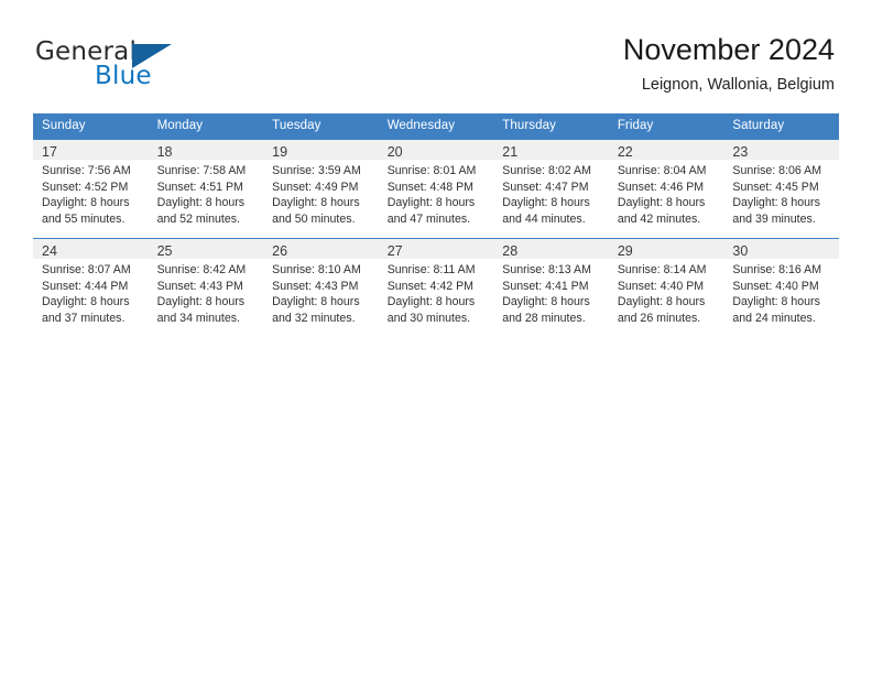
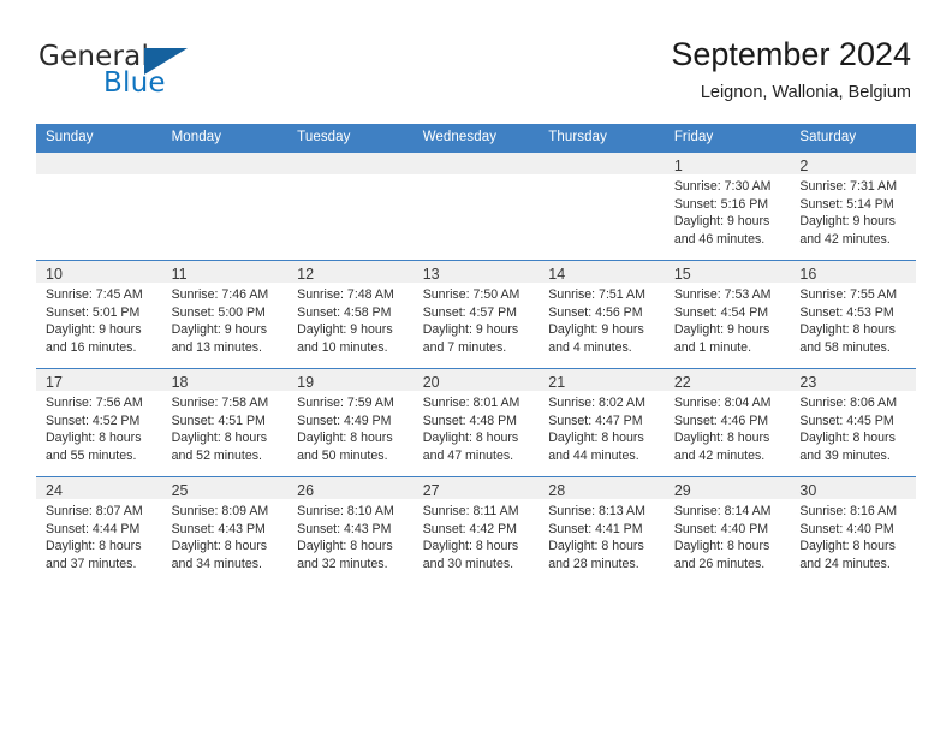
  General
  Blue
- November 2024
+ September 2024
  Leignon, Wallonia, Belgium
  Sunday	Monday	Tuesday	Wednesday	Thursday	Friday	Saturday
+ 					1Sunrise: 7:30 AMSunset: 5:16 PMDaylight: 9 hoursand 46 minutes.	2Sunrise: 7:31 AMSunset: 5:14 PMDaylight: 9 hoursand 42 minutes.
+ 10Sunrise: 7:45 AMSunset: 5:01 PMDaylight: 9 hoursand 16 minutes.	11Sunrise: 7:46 AMSunset: 5:00 PMDaylight: 9 hoursand 13 minutes.	12Sunrise: 7:48 AMSunset: 4:58 PMDaylight: 9 hoursand 10 minutes.	13Sunrise: 7:50 AMSunset: 4:57 PMDaylight: 9 hoursand 7 minutes.	14Sunrise: 7:51 AMSunset: 4:56 PMDaylight: 9 hoursand 4 minutes.	15Sunrise: 7:53 AMSunset: 4:54 PMDaylight: 9 hoursand 1 minute.	16Sunrise: 7:55 AMSunset: 4:53 PMDaylight: 8 hoursand 58 minutes.
- 17Sunrise: 7:56 AMSunset: 4:52 PMDaylight: 8 hoursand 55 minutes.	18Sunrise: 7:58 AMSunset: 4:51 PMDaylight: 8 hoursand 52 minutes.	19Sunrise: 3:59 AMSunset: 4:49 PMDaylight: 8 hoursand 50 minutes.	20Sunrise: 8:01 AMSunset: 4:48 PMDaylight: 8 hoursand 47 minutes.	21Sunrise: 8:02 AMSunset: 4:47 PMDaylight: 8 hoursand 44 minutes.	22Sunrise: 8:04 AMSunset: 4:46 PMDaylight: 8 hoursand 42 minutes.	23Sunrise: 8:06 AMSunset: 4:45 PMDaylight: 8 hoursand 39 minutes.
+ 17Sunrise: 7:56 AMSunset: 4:52 PMDaylight: 8 hoursand 55 minutes.	18Sunrise: 7:58 AMSunset: 4:51 PMDaylight: 8 hoursand 52 minutes.	19Sunrise: 7:59 AMSunset: 4:49 PMDaylight: 8 hoursand 50 minutes.	20Sunrise: 8:01 AMSunset: 4:48 PMDaylight: 8 hoursand 47 minutes.	21Sunrise: 8:02 AMSunset: 4:47 PMDaylight: 8 hoursand 44 minutes.	22Sunrise: 8:04 AMSunset: 4:46 PMDaylight: 8 hoursand 42 minutes.	23Sunrise: 8:06 AMSunset: 4:45 PMDaylight: 8 hoursand 39 minutes.
- 24Sunrise: 8:07 AMSunset: 4:44 PMDaylight: 8 hoursand 37 minutes.	25Sunrise: 8:42 AMSunset: 4:43 PMDaylight: 8 hoursand 34 minutes.	26Sunrise: 8:10 AMSunset: 4:43 PMDaylight: 8 hoursand 32 minutes.	27Sunrise: 8:11 AMSunset: 4:42 PMDaylight: 8 hoursand 30 minutes.	28Sunrise: 8:13 AMSunset: 4:41 PMDaylight: 8 hoursand 28 minutes.	29Sunrise: 8:14 AMSunset: 4:40 PMDaylight: 8 hoursand 26 minutes.	30Sunrise: 8:16 AMSunset: 4:40 PMDaylight: 8 hoursand 24 minutes.
+ 24Sunrise: 8:07 AMSunset: 4:44 PMDaylight: 8 hoursand 37 minutes.	25Sunrise: 8:09 AMSunset: 4:43 PMDaylight: 8 hoursand 34 minutes.	26Sunrise: 8:10 AMSunset: 4:43 PMDaylight: 8 hoursand 32 minutes.	27Sunrise: 8:11 AMSunset: 4:42 PMDaylight: 8 hoursand 30 minutes.	28Sunrise: 8:13 AMSunset: 4:41 PMDaylight: 8 hoursand 28 minutes.	29Sunrise: 8:14 AMSunset: 4:40 PMDaylight: 8 hoursand 26 minutes.	30Sunrise: 8:16 AMSunset: 4:40 PMDaylight: 8 hoursand 24 minutes.
